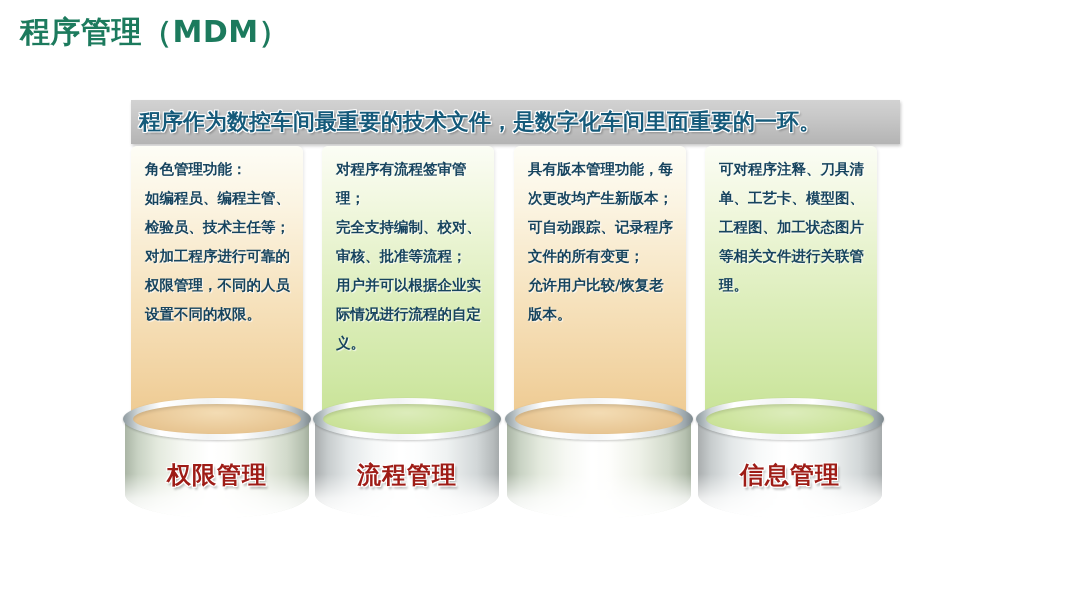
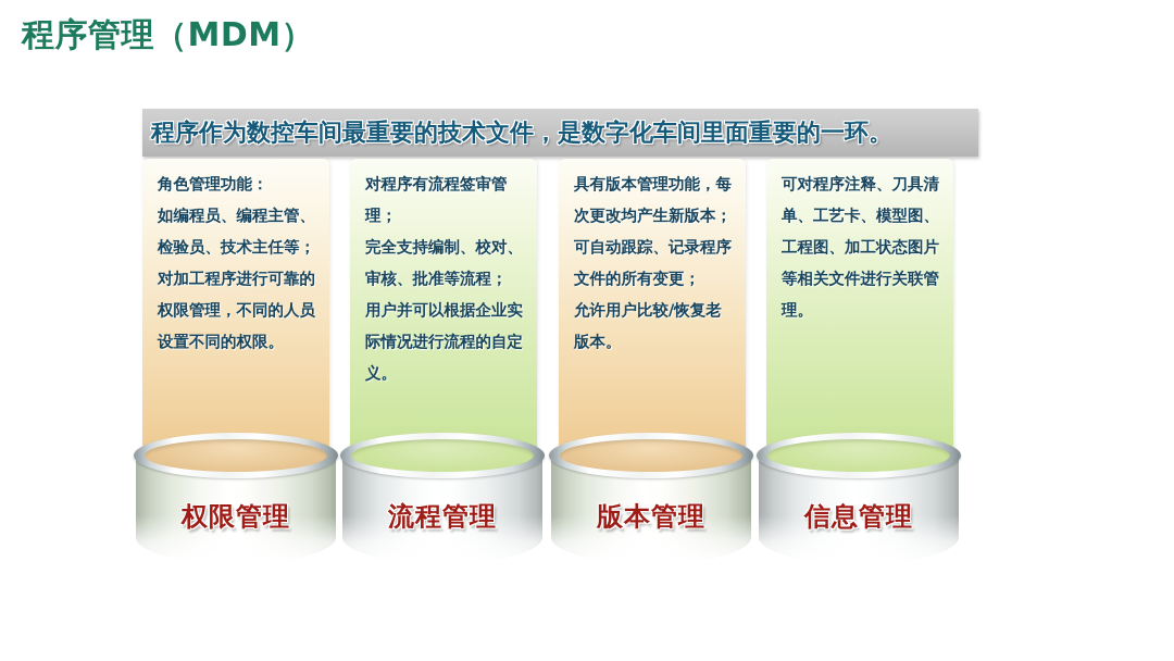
  程序管理（MDM）
  程序作为数控车间最重要的技术文件，是数字化车间里面重要的一环。
  角色管理功能：
  如编程员、编程主管、检验员、技术主任等；
  对加工程序进行可靠的权限管理，不同的人员设置不同的权限。
  对程序有流程签审管理；
  完全支持编制、校对、审核、批准等流程；
  用户并可以根据企业实际情况进行流程的自定义。
  具有版本管理功能，每次更改均产生新版本；
  可自动跟踪、记录程序文件的所有变更；
  允许用户比较/恢复老版本。
  可对程序注释、刀具清单、工艺卡、模型图、工程图、加工状态图片等相关文件进行关联管理。
  权限管理
  流程管理
+ 版本管理
  信息管理
